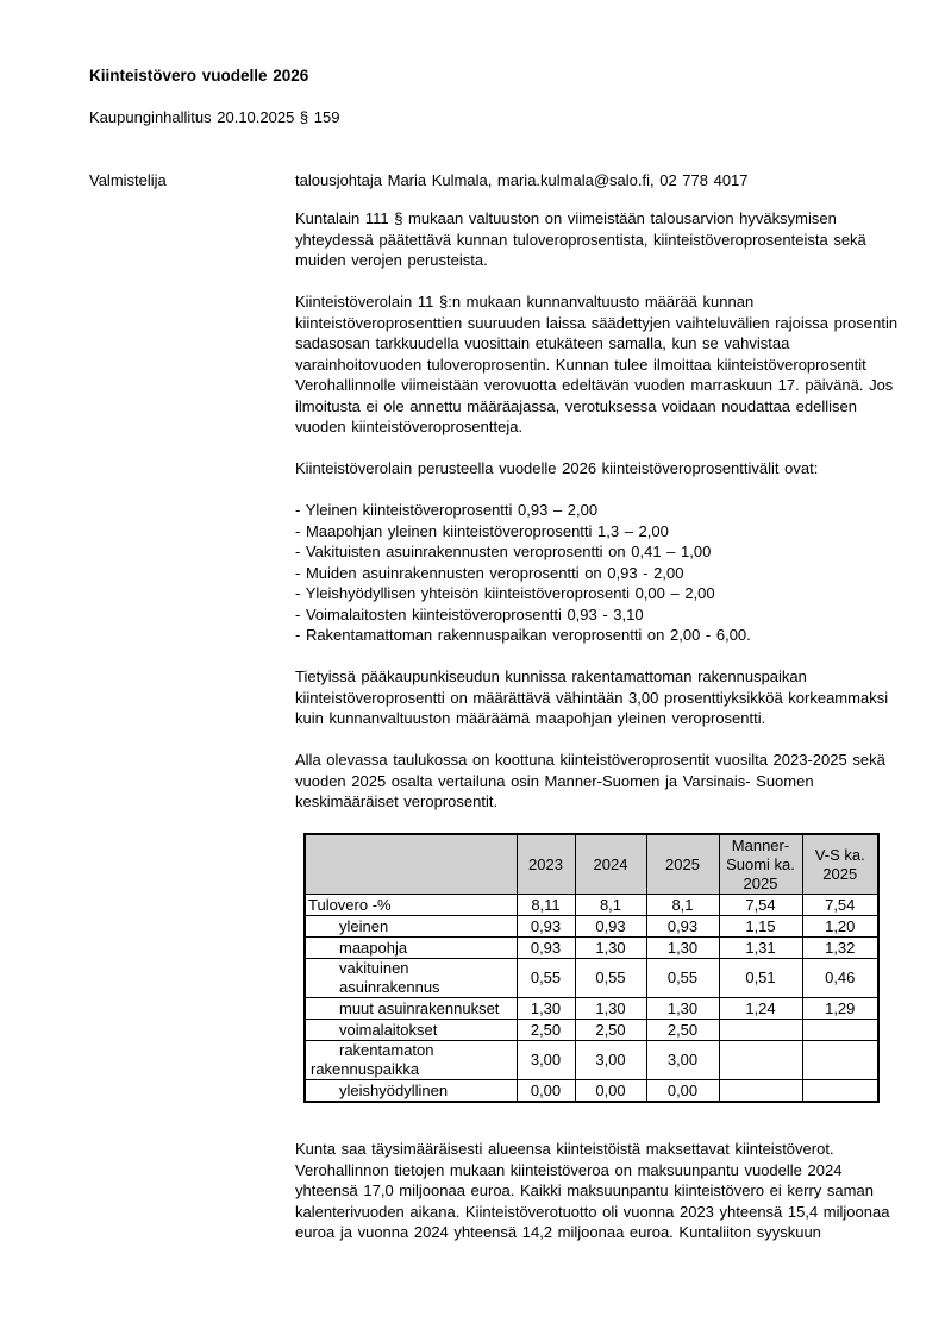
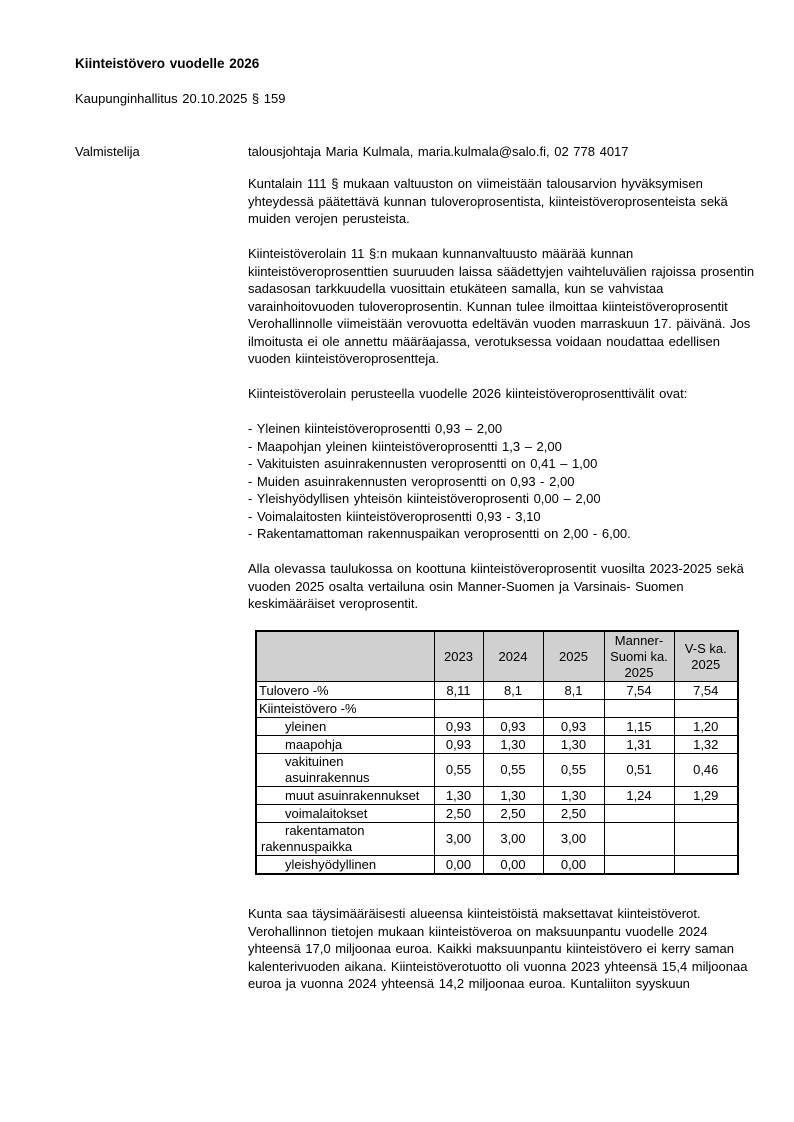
  Kiinteistövero vuodelle 2026
  Kaupunginhallitus 20.10.2025 § 159
  Valmistelija
  talousjohtaja Maria Kulmala, maria.kulmala@salo.fi, 02 778 4017
  Kuntalain 111 § mukaan valtuuston on viimeistään talousarvion hyväksymisen yhteydessä päätettävä kunnan tuloveroprosentista, kiinteistöveroprosenteista sekä muiden verojen perusteista.
  Kiinteistöverolain 11 §:n mukaan kunnanvaltuusto määrää kunnan kiinteistöveroprosenttien suuruuden laissa säädettyjen vaihteluvälien rajoissa prosentin sadasosan tarkkuudella vuosittain etukäteen samalla, kun se vahvistaa varainhoitovuoden tuloveroprosentin. Kunnan tulee ilmoittaa kiinteistöveroprosentit Verohallinnolle viimeistään verovuotta edeltävän vuoden marraskuun 17. päivänä. Jos ilmoitusta ei ole annettu määräajassa, verotuksessa voidaan noudattaa edellisen vuoden kiinteistöveroprosentteja.
  Kiinteistöverolain perusteella vuodelle 2026 kiinteistöveroprosenttivälit ovat:
  - Yleinen kiinteistöveroprosentti 0,93 – 2,00
  - Maapohjan yleinen kiinteistöveroprosentti 1,3 – 2,00
  - Vakituisten asuinrakennusten veroprosentti on 0,41 – 1,00
  - Muiden asuinrakennusten veroprosentti on 0,93 - 2,00
  - Yleishyödyllisen yhteisön kiinteistöveroprosenti 0,00 – 2,00
  - Voimalaitosten kiinteistöveroprosentti 0,93 - 3,10
  - Rakentamattoman rakennuspaikan veroprosentti on 2,00 - 6,00.
- Tietyissä pääkaupunkiseudun kunnissa rakentamattoman rakennuspaikan kiinteistöveroprosentti on määrättävä vähintään 3,00 prosenttiyksikköä korkeammaksi kuin kunnanvaltuuston määräämä maapohjan yleinen veroprosentti.
  Alla olevassa taulukossa on koottuna kiinteistöveroprosentit vuosilta 2023-2025 sekä vuoden 2025 osalta vertailuna osin Manner-Suomen ja Varsinais- Suomen keskimääräiset veroprosentit.
  	2023	2024	2025	Manner-Suomi ka. 2025	V-S ka. 2025
  Tulovero -%	8,11	8,1	8,1	7,54	7,54
+ Kiinteistövero -%
  yleinen	0,93	0,93	0,93	1,15	1,20
  maapohja	0,93	1,30	1,30	1,31	1,32
  vakituinen asuinrakennus	0,55	0,55	0,55	0,51	0,46
  muut asuinrakennukset	1,30	1,30	1,30	1,24	1,29
  voimalaitokset	2,50	2,50	2,50
  rakentamaton rakennuspaikka	3,00	3,00	3,00
  yleishyödyllinen	0,00	0,00	0,00
  Kunta saa täysimääräisesti alueensa kiinteistöistä maksettavat kiinteistöverot. Verohallinnon tietojen mukaan kiinteistöveroa on maksuunpantu vuodelle 2024 yhteensä 17,0 miljoonaa euroa. Kaikki maksuunpantu kiinteistövero ei kerry saman kalenterivuoden aikana. Kiinteistöverotuotto oli vuonna 2023 yhteensä 15,4 miljoonaa euroa ja vuonna 2024 yhteensä 14,2 miljoonaa euroa. Kuntaliiton syyskuun
